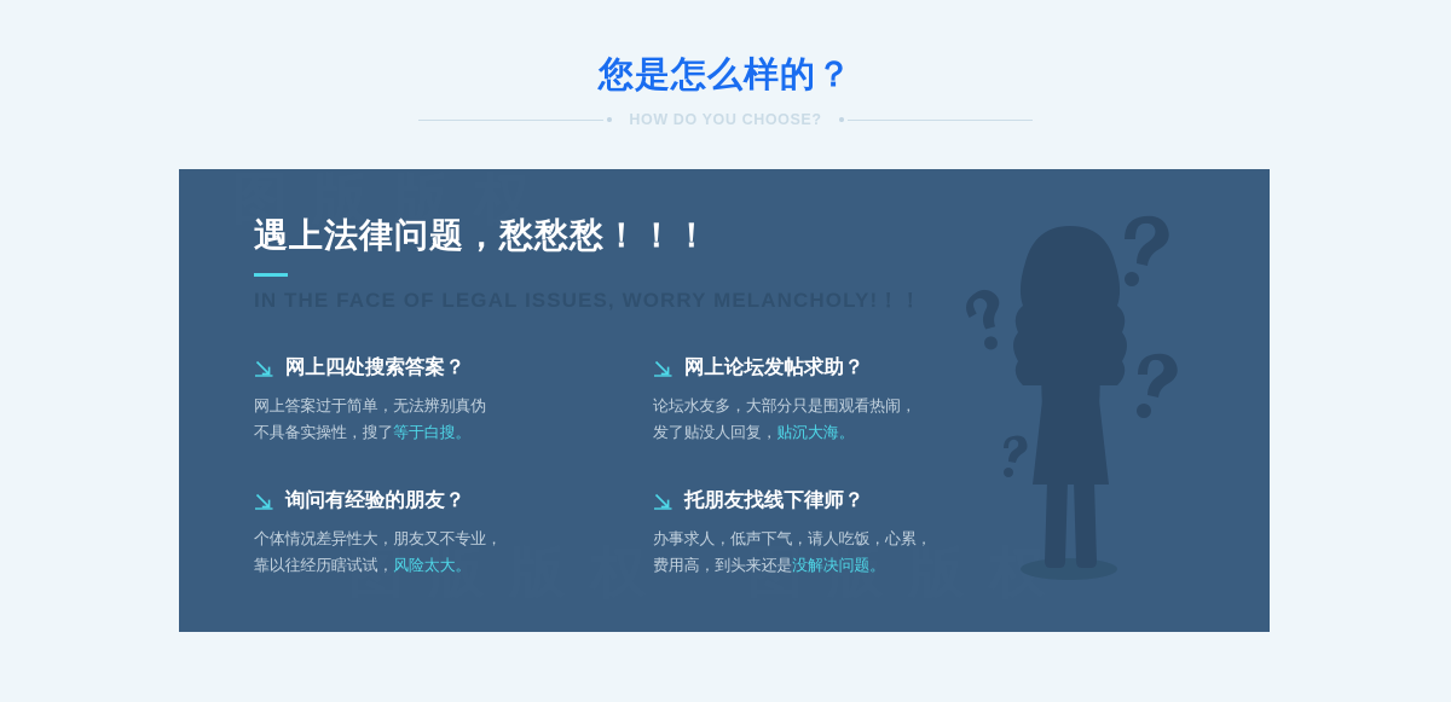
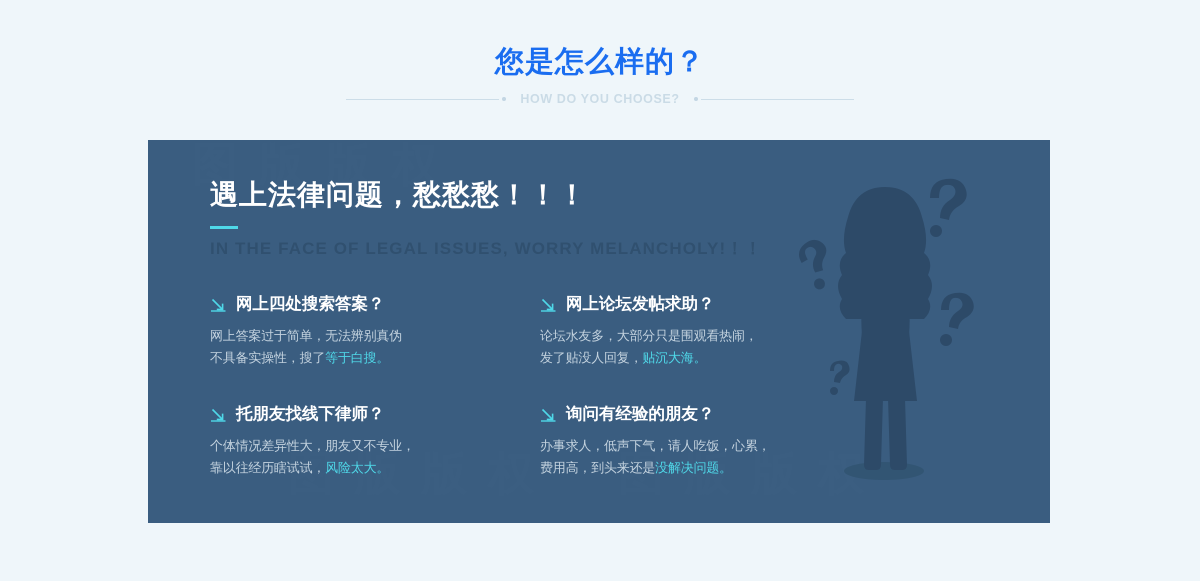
  您是怎么样的？
  HOW DO YOU CHOOSE?
  图 版 版 权
  图 版 版 权
  图 版 版 权
  遇上法律问题，愁愁愁！！！
  网上四处搜索答案？
  网上答案过于简单，无法辨别真伪
  不具备实操性，搜了等于白搜。
  网上论坛发帖求助？
  论坛水友多，大部分只是围观看热闹，
  发了贴没人回复，贴沉大海。
- 询问有经验的朋友？
+ 托朋友找线下律师？
  个体情况差异性大，朋友又不专业，
  靠以往经历瞎试试，风险太大。
- 托朋友找线下律师？
+ 询问有经验的朋友？
  办事求人，低声下气，请人吃饭，心累，
  费用高，到头来还是没解决问题。
